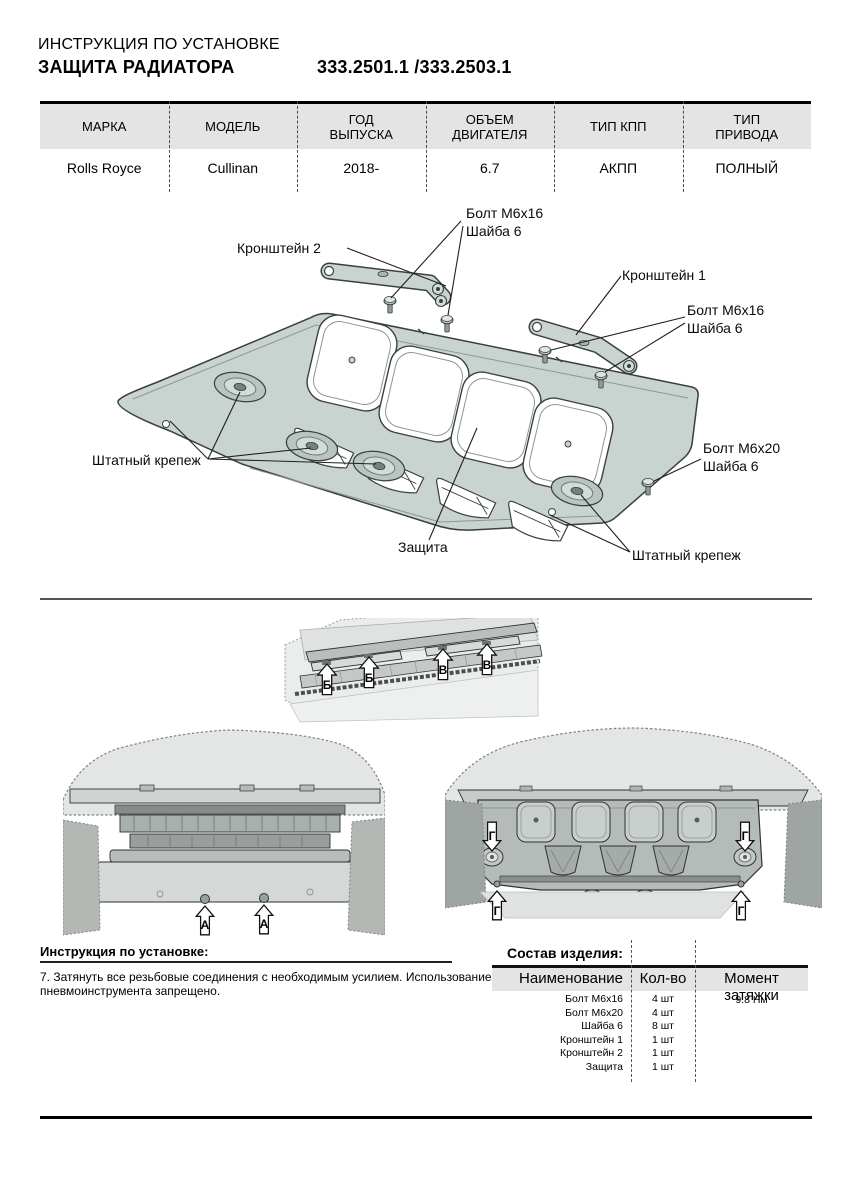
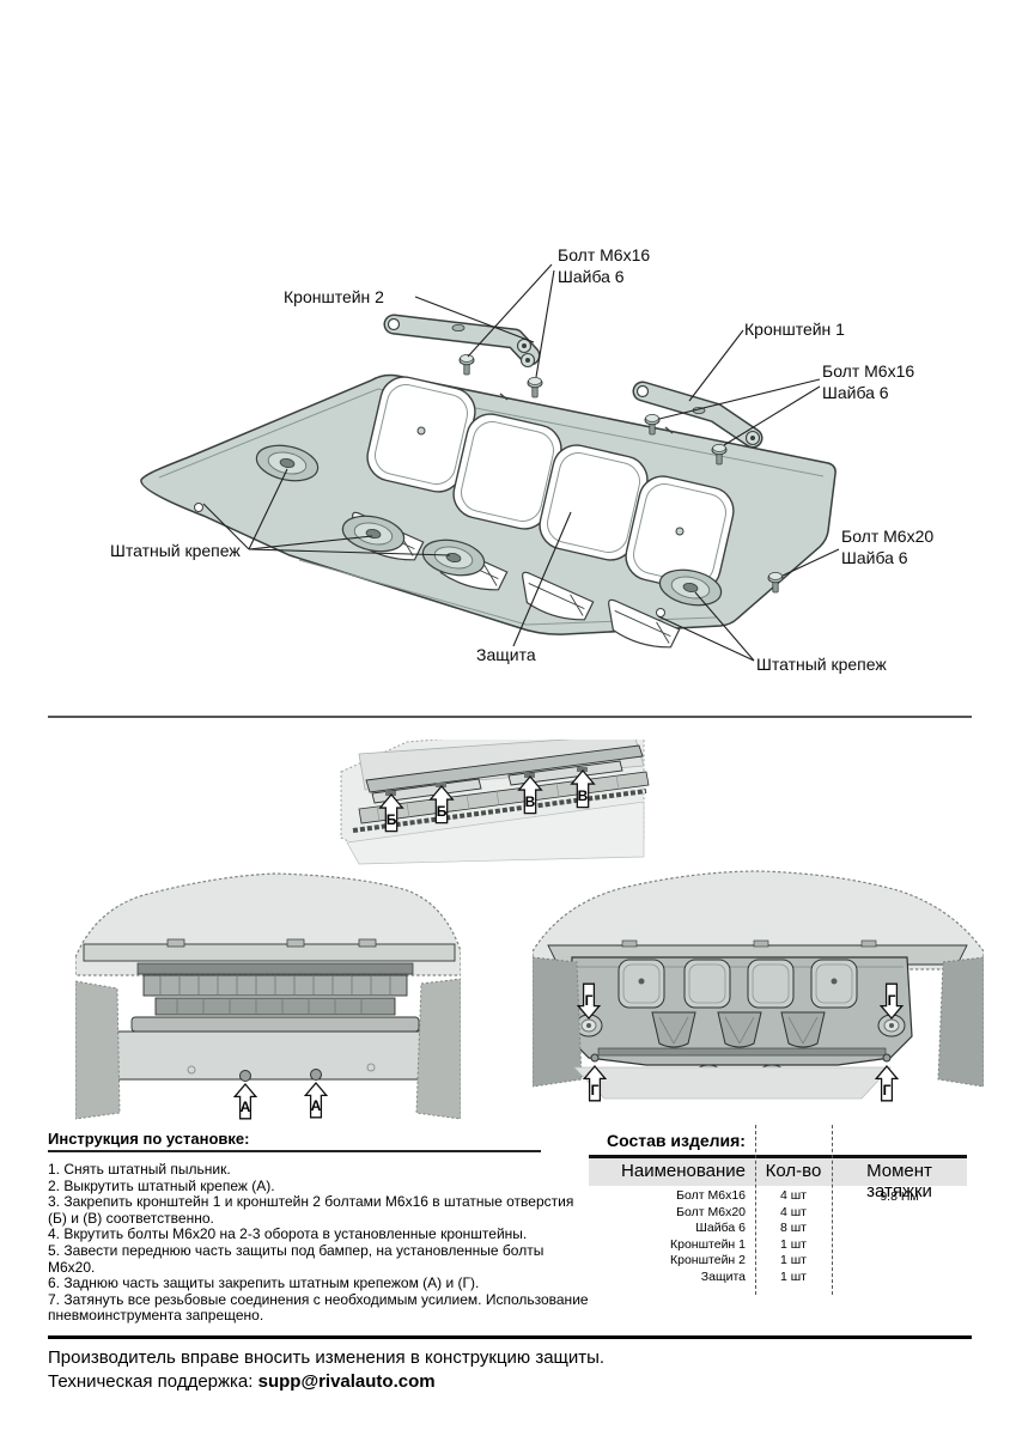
- ИНСТРУКЦИЯ ПО УСТАНОВКЕ
- ЗАЩИТА РАДИАТОРА
- 333.2501.1 /333.2503.1
- МАРКА
- МОДЕЛЬ
- ГОД
- ВЫПУСКА
- ОБЪЕМ
- ДВИГАТЕЛЯ
- ТИП КПП
- ТИП
- ПРИВОДА
- Rolls Royce
- Cullinan
- 2018-
- 6.7
- АКПП
- ПОЛНЫЙ
  Болт М6х16
  Шайба 6
  Кронштейн 2
  Кронштейн 1
  Болт М6х16
  Шайба 6
  Болт М6х20
  Шайба 6
  Штатный крепеж
  Защита
  Штатный крепеж
  Б
  Б
  В
  В
  А
  А
  Г
  Г
  Г
  Г
  Инструкция по установке:
+ 1. Снять штатный пыльник.
+ 2. Выкрутить штатный крепеж (А).
+ 3. Закрепить кронштейн 1 и кронштейн 2 болтами М6х16 в штатные отверстия (Б) и (В) соответственно.
+ 4. Вкрутить болты М6х20 на 2-3 оборота в установленные кронштейны.
+ 5. Завести переднюю часть защиты под бампер, на установленные болты М6х20.
+ 6. Заднюю часть защиты закрепить штатным крепежом (А) и (Г).
  7. Затянуть все резьбовые соединения с необходимым усилием. Использование пневмоинструмента запрещено.
  Состав изделия:
  Наименование
  Кол-во
  Момент затяжки
  Болт М6х16
  Болт М6х20
  Шайба 6
  Кронштейн 1
  Кронштейн 2
  Защита
  4 шт
  4 шт
  8 шт
  1 шт
  1 шт
  1 шт
  9.8 Нм
+ Производитель вправе вносить изменения в конструкцию защиты.
+ Техническая поддержка: supp@rivalauto.com
